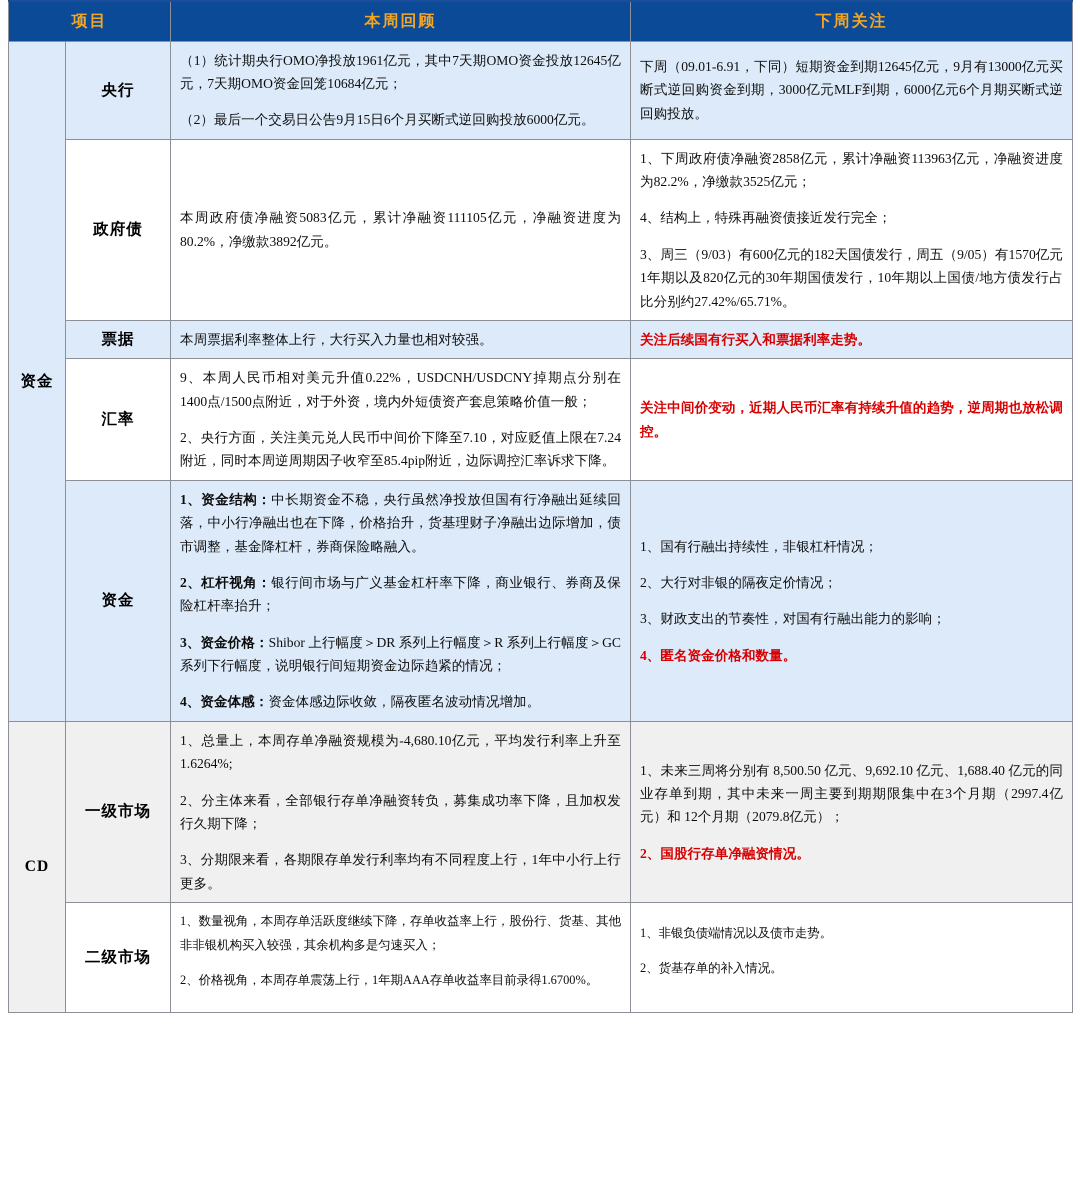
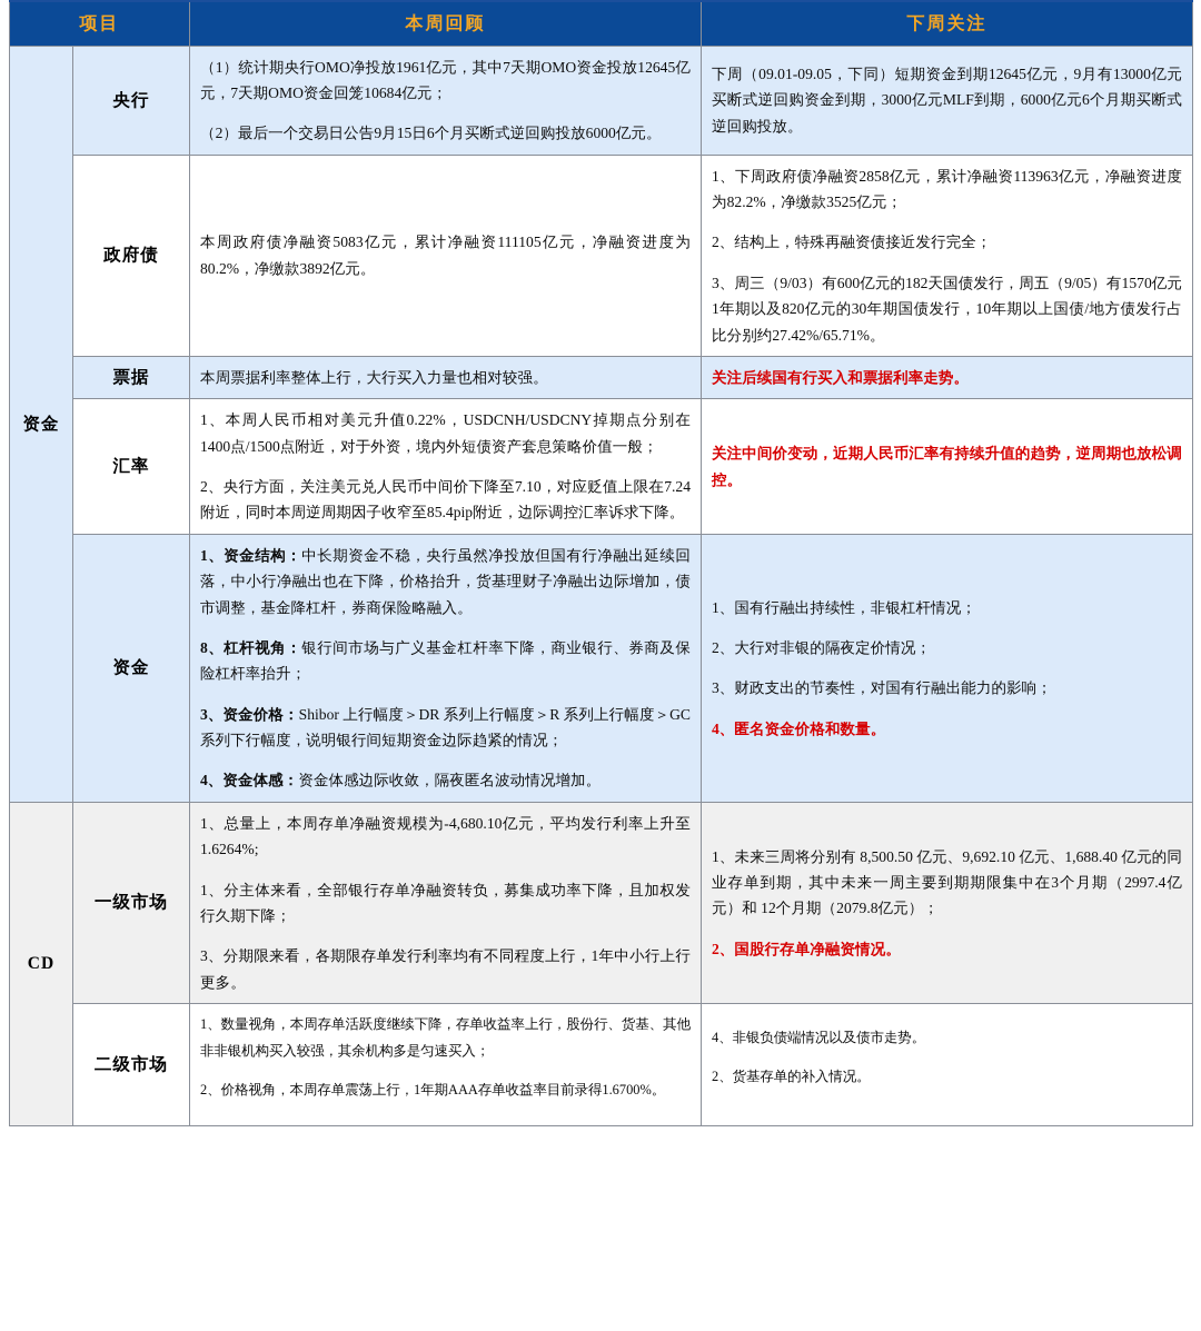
  项目	本周回顾	下周关注
- 资金	央行	（1）统计期央行OMO净投放1961亿元，其中7天期OMO资金投放12645亿元，7天期OMO资金回笼10684亿元； （2）最后一个交易日公告9月15日6个月买断式逆回购投放6000亿元。	下周（09.01-6.91，下同）短期资金到期12645亿元，9月有13000亿元买断式逆回购资金到期，3000亿元MLF到期，6000亿元6个月期买断式逆回购投放。
+ 资金	央行	（1）统计期央行OMO净投放1961亿元，其中7天期OMO资金投放12645亿元，7天期OMO资金回笼10684亿元； （2）最后一个交易日公告9月15日6个月买断式逆回购投放6000亿元。	下周（09.01-09.05，下同）短期资金到期12645亿元，9月有13000亿元买断式逆回购资金到期，3000亿元MLF到期，6000亿元6个月期买断式逆回购投放。
- 政府债	本周政府债净融资5083亿元，累计净融资111105亿元，净融资进度为80.2%，净缴款3892亿元。	1、下周政府债净融资2858亿元，累计净融资113963亿元，净融资进度为82.2%，净缴款3525亿元； 4、结构上，特殊再融资债接近发行完全； 3、周三（9/03）有600亿元的182天国债发行，周五（9/05）有1570亿元1年期以及820亿元的30年期国债发行，10年期以上国债/地方债发行占比分别约27.42%/65.71%。
+ 政府债	本周政府债净融资5083亿元，累计净融资111105亿元，净融资进度为80.2%，净缴款3892亿元。	1、下周政府债净融资2858亿元，累计净融资113963亿元，净融资进度为82.2%，净缴款3525亿元； 2、结构上，特殊再融资债接近发行完全； 3、周三（9/03）有600亿元的182天国债发行，周五（9/05）有1570亿元1年期以及820亿元的30年期国债发行，10年期以上国债/地方债发行占比分别约27.42%/65.71%。
  票据	本周票据利率整体上行，大行买入力量也相对较强。	关注后续国有行买入和票据利率走势。
- 汇率	9、本周人民币相对美元升值0.22%，USDCNH/USDCNY掉期点分别在1400点/1500点附近，对于外资，境内外短债资产套息策略价值一般； 2、央行方面，关注美元兑人民币中间价下降至7.10，对应贬值上限在7.24附近，同时本周逆周期因子收窄至85.4pip附近，边际调控汇率诉求下降。	关注中间价变动，近期人民币汇率有持续升值的趋势，逆周期也放松调控。
+ 汇率	1、本周人民币相对美元升值0.22%，USDCNH/USDCNY掉期点分别在1400点/1500点附近，对于外资，境内外短债资产套息策略价值一般； 2、央行方面，关注美元兑人民币中间价下降至7.10，对应贬值上限在7.24附近，同时本周逆周期因子收窄至85.4pip附近，边际调控汇率诉求下降。	关注中间价变动，近期人民币汇率有持续升值的趋势，逆周期也放松调控。
- 资金	1、资金结构：中长期资金不稳，央行虽然净投放但国有行净融出延续回落，中小行净融出也在下降，价格抬升，货基理财子净融出边际增加，债市调整，基金降杠杆，券商保险略融入。 2、杠杆视角：银行间市场与广义基金杠杆率下降，商业银行、券商及保险杠杆率抬升； 3、资金价格：Shibor 上行幅度＞DR 系列上行幅度＞R 系列上行幅度＞GC 系列下行幅度，说明银行间短期资金边际趋紧的情况； 4、资金体感：资金体感边际收敛，隔夜匿名波动情况增加。	1、国有行融出持续性，非银杠杆情况； 2、大行对非银的隔夜定价情况； 3、财政支出的节奏性，对国有行融出能力的影响； 4、匿名资金价格和数量。
+ 资金	1、资金结构：中长期资金不稳，央行虽然净投放但国有行净融出延续回落，中小行净融出也在下降，价格抬升，货基理财子净融出边际增加，债市调整，基金降杠杆，券商保险略融入。 8、杠杆视角：银行间市场与广义基金杠杆率下降，商业银行、券商及保险杠杆率抬升； 3、资金价格：Shibor 上行幅度＞DR 系列上行幅度＞R 系列上行幅度＞GC 系列下行幅度，说明银行间短期资金边际趋紧的情况； 4、资金体感：资金体感边际收敛，隔夜匿名波动情况增加。	1、国有行融出持续性，非银杠杆情况； 2、大行对非银的隔夜定价情况； 3、财政支出的节奏性，对国有行融出能力的影响； 4、匿名资金价格和数量。
- CD	一级市场	1、总量上，本周存单净融资规模为-4,680.10亿元，平均发行利率上升至 1.6264%; 2、分主体来看，全部银行存单净融资转负，募集成功率下降，且加权发行久期下降； 3、分期限来看，各期限存单发行利率均有不同程度上行，1年中小行上行更多。	1、未来三周将分别有 8,500.50 亿元、9,692.10 亿元、1,688.40 亿元的同业存单到期，其中未来一周主要到期期限集中在3个月期（2997.4亿元）和 12个月期（2079.8亿元）； 2、国股行存单净融资情况。
+ CD	一级市场	1、总量上，本周存单净融资规模为-4,680.10亿元，平均发行利率上升至 1.6264%; 1、分主体来看，全部银行存单净融资转负，募集成功率下降，且加权发行久期下降； 3、分期限来看，各期限存单发行利率均有不同程度上行，1年中小行上行更多。	1、未来三周将分别有 8,500.50 亿元、9,692.10 亿元、1,688.40 亿元的同业存单到期，其中未来一周主要到期期限集中在3个月期（2997.4亿元）和 12个月期（2079.8亿元）； 2、国股行存单净融资情况。
- 二级市场	1、数量视角，本周存单活跃度继续下降，存单收益率上行，股份行、货基、其他非非银机构买入较强，其余机构多是匀速买入； 2、价格视角，本周存单震荡上行，1年期AAA存单收益率目前录得1.6700%。	1、非银负债端情况以及债市走势。 2、货基存单的补入情况。
+ 二级市场	1、数量视角，本周存单活跃度继续下降，存单收益率上行，股份行、货基、其他非非银机构买入较强，其余机构多是匀速买入； 2、价格视角，本周存单震荡上行，1年期AAA存单收益率目前录得1.6700%。	4、非银负债端情况以及债市走势。 2、货基存单的补入情况。
